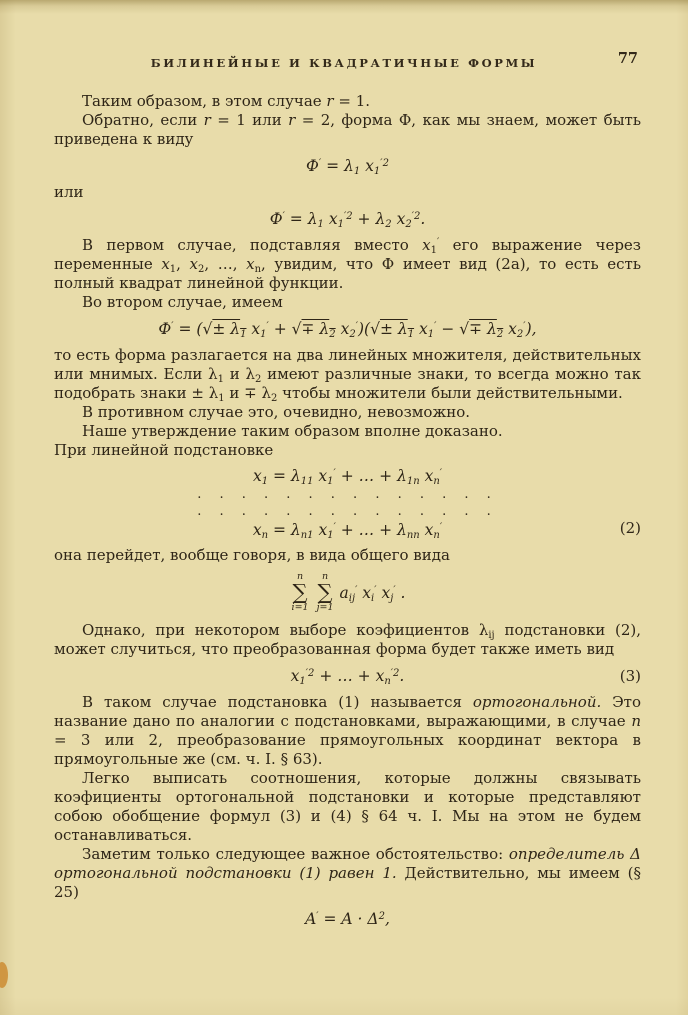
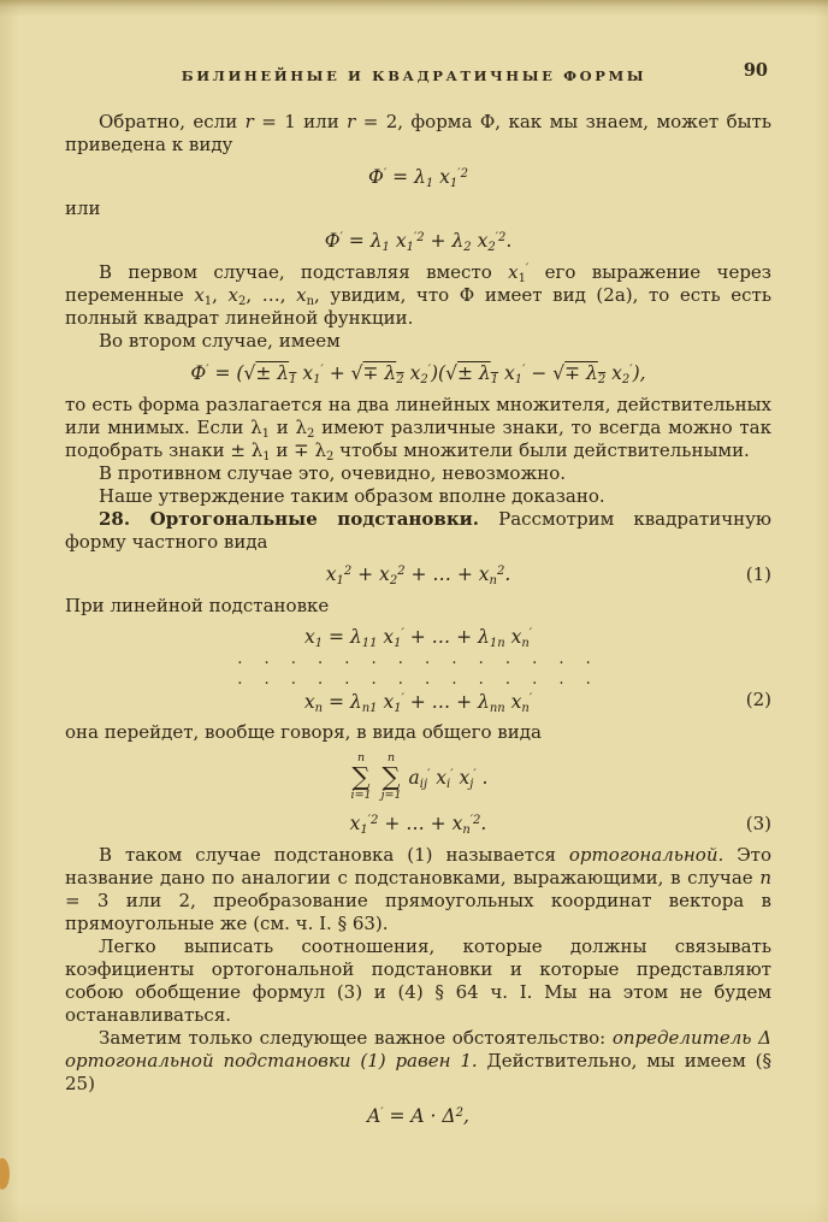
  БИЛИНЕЙНЫЕ И КВАДРАТИЧНЫЕ ФОРМЫ
- 77
+ 90
- Таким образом, в этом случае r = 1.
  Обратно, если r = 1 или r = 2, форма Ф, как мы знаем, может быть приведена к виду
  Ф′ = λ1 x1′2
  или
  Ф′ = λ1 x1′2 + λ2 x2′2.
  В первом случае, подставляя вместо x1′ его выражение через переменные x1, x2, …, xn, увидим, что Ф имеет вид (2а), то есть есть полный квадрат линейной функции.
  Во втором случае, имеем
  Ф′ = (√± λ1 x1′ + √∓ λ2 x2′)(√± λ1 x1′ − √∓ λ2 x2′),
  то есть форма разлагается на два линейных множителя, действительных или мнимых. Если λ1 и λ2 имеют различные знаки, то всегда можно так подобрать знаки ± λ1 и ∓ λ2 чтобы множители были действительными.
  В противном случае это, очевидно, невозможно.
  Наше утверждение таким образом вполне доказано.
+ 28. Ортогональные подстановки. Рассмотрим квадратичную форму частного вида
+ x12 + x22 + … + xn2.
+ (1)
  При линейной подстановке
  x1 = λ11 x1′ + … + λ1n xn′
  . . . . . . . . . . . . . .
  . . . . . . . . . . . . . .
  xn = λn1 x1′ + … + λnn xn′
  (2)
  она перейдет, вообще говоря, в вида общего вида
  n
  ∑
  i=1
  n
  ∑
  j=1
  aij′ xi′ xj′ .
- Однако, при некотором выборе коэфициентов λij подстановки (2), может случиться, что преобразованная форма будет также иметь вид
  x1′2 + … + xn′2.
  (3)
  В таком случае подстановка (1) называется ортогональной. Это название дано по аналогии с подстановками, выражающими, в случае n = 3 или 2, преобразование прямоугольных координат вектора в прямоугольные же (см. ч. I. § 63).
  Легко выписать соотношения, которые должны связывать коэфициенты ортогональной подстановки и которые представляют собою обобщение формул (3) и (4) § 64 ч. I. Мы на этом не будем останавливаться.
  Заметим только следующее важное обстоятельство: определитель Δ ортогональной подстановки (1) равен 1. Действительно, мы имеем (§ 25)
  A′ = A · Δ2,
